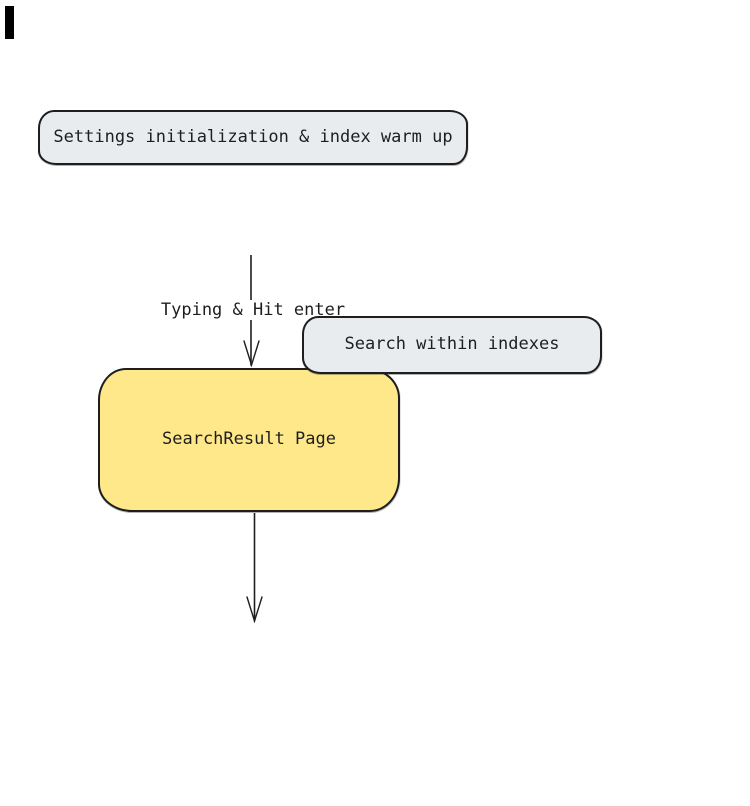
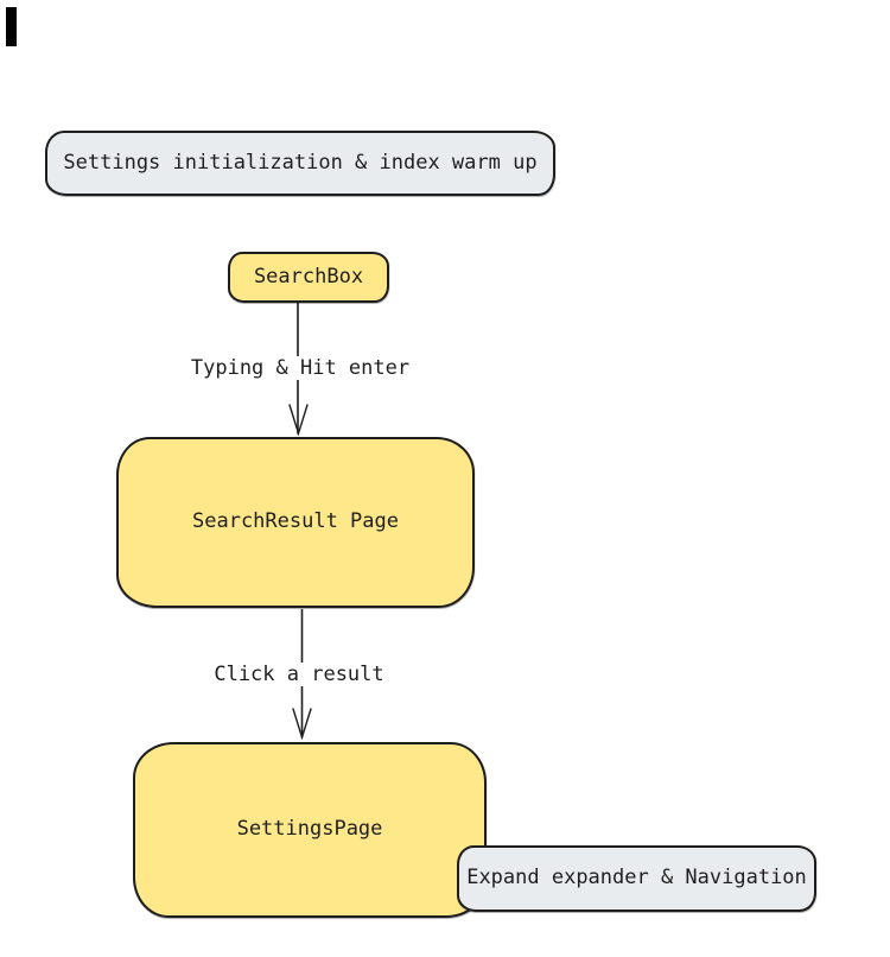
  Settings initialization & index warm up
+ SearchBox
  Typing & Hit enter
- Search within indexes
  SearchResult Page
+ Click a result
+ SettingsPage
+ Expand expander & Navigation
